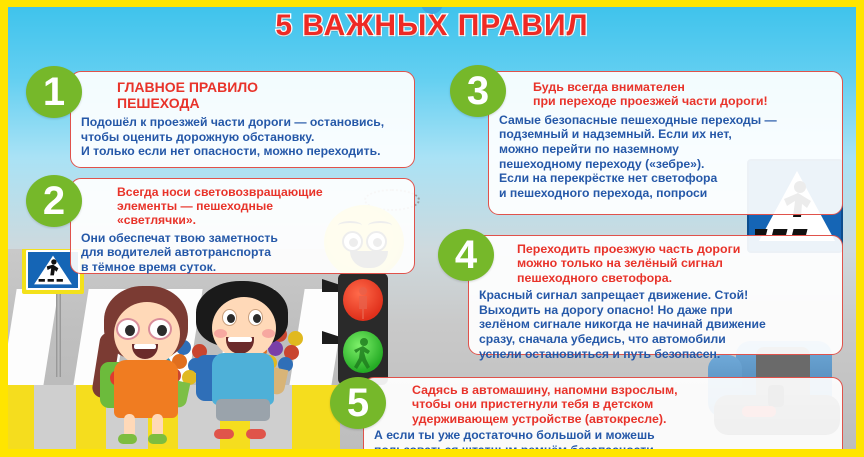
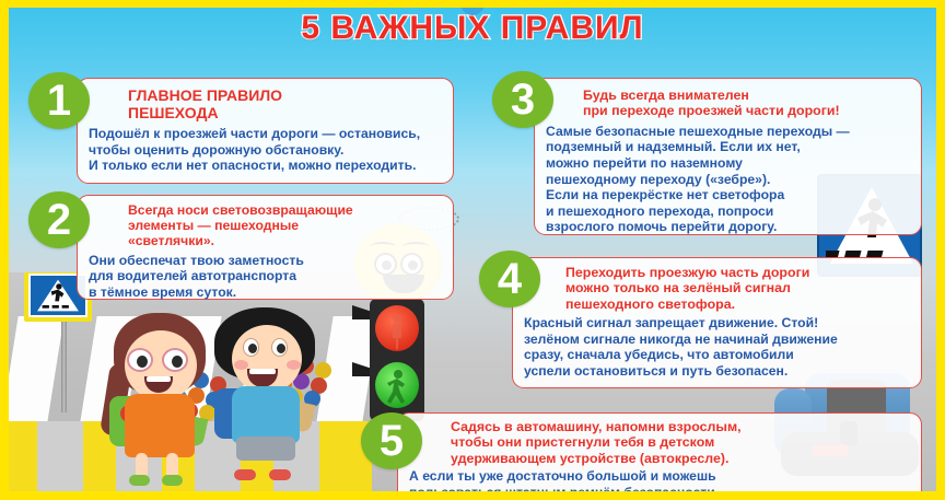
  5 ВАЖНЫХ ПРАВИЛ
  1
  ГЛАВНОЕ ПРАВИЛО
  ПЕШЕХОДА
  Подошёл к проезжей части дороги — остановись,
  чтобы оценить дорожную обстановку.
  И только если нет опасности, можно переходить.
  2
  Всегда носи световозвращающие
  элементы — пешеходные
  «светлячки».
  Они обеспечат твою заметность
  для водителей автотранспорта
  в тёмное время суток.
  3
  Будь всегда внимателен
  при переходе проезжей части дороги!
  Самые безопасные пешеходные переходы —
  подземный и надземный. Если их нет,
  можно перейти по наземному
  пешеходному переходу («зебре»).
  Если на перекрёстке нет светофора
  и пешеходного перехода, попроси
+ взрослого помочь перейти дорогу.
  4
  Переходить проезжую часть дороги
  можно только на зелёный сигнал
  пешеходного светофора.
  Красный сигнал запрещает движение. Стой!
- Выходить на дорогу опасно! Но даже при
  зелёном сигнале никогда не начинай движение
  сразу, сначала убедись, что автомобили
  успели остановиться и путь безопасен.
  5
  Садясь в автомашину, напомни взрослым,
  чтобы они пристегнули тебя в детском
  удерживающем устройстве (автокресле).
  А если ты уже достаточно большой и можешь
